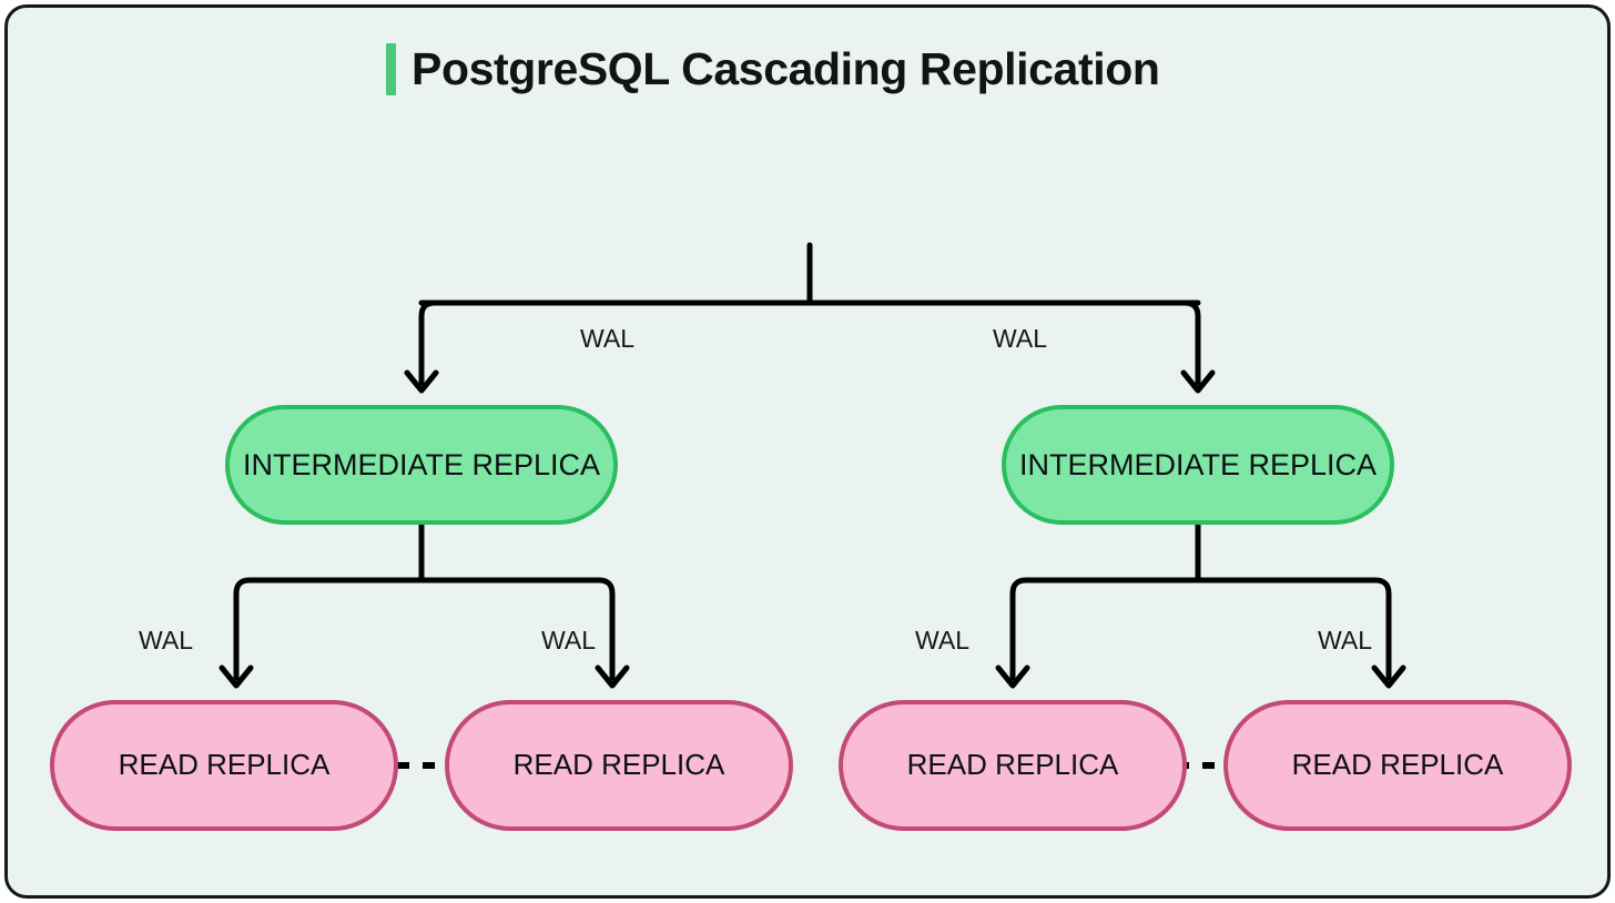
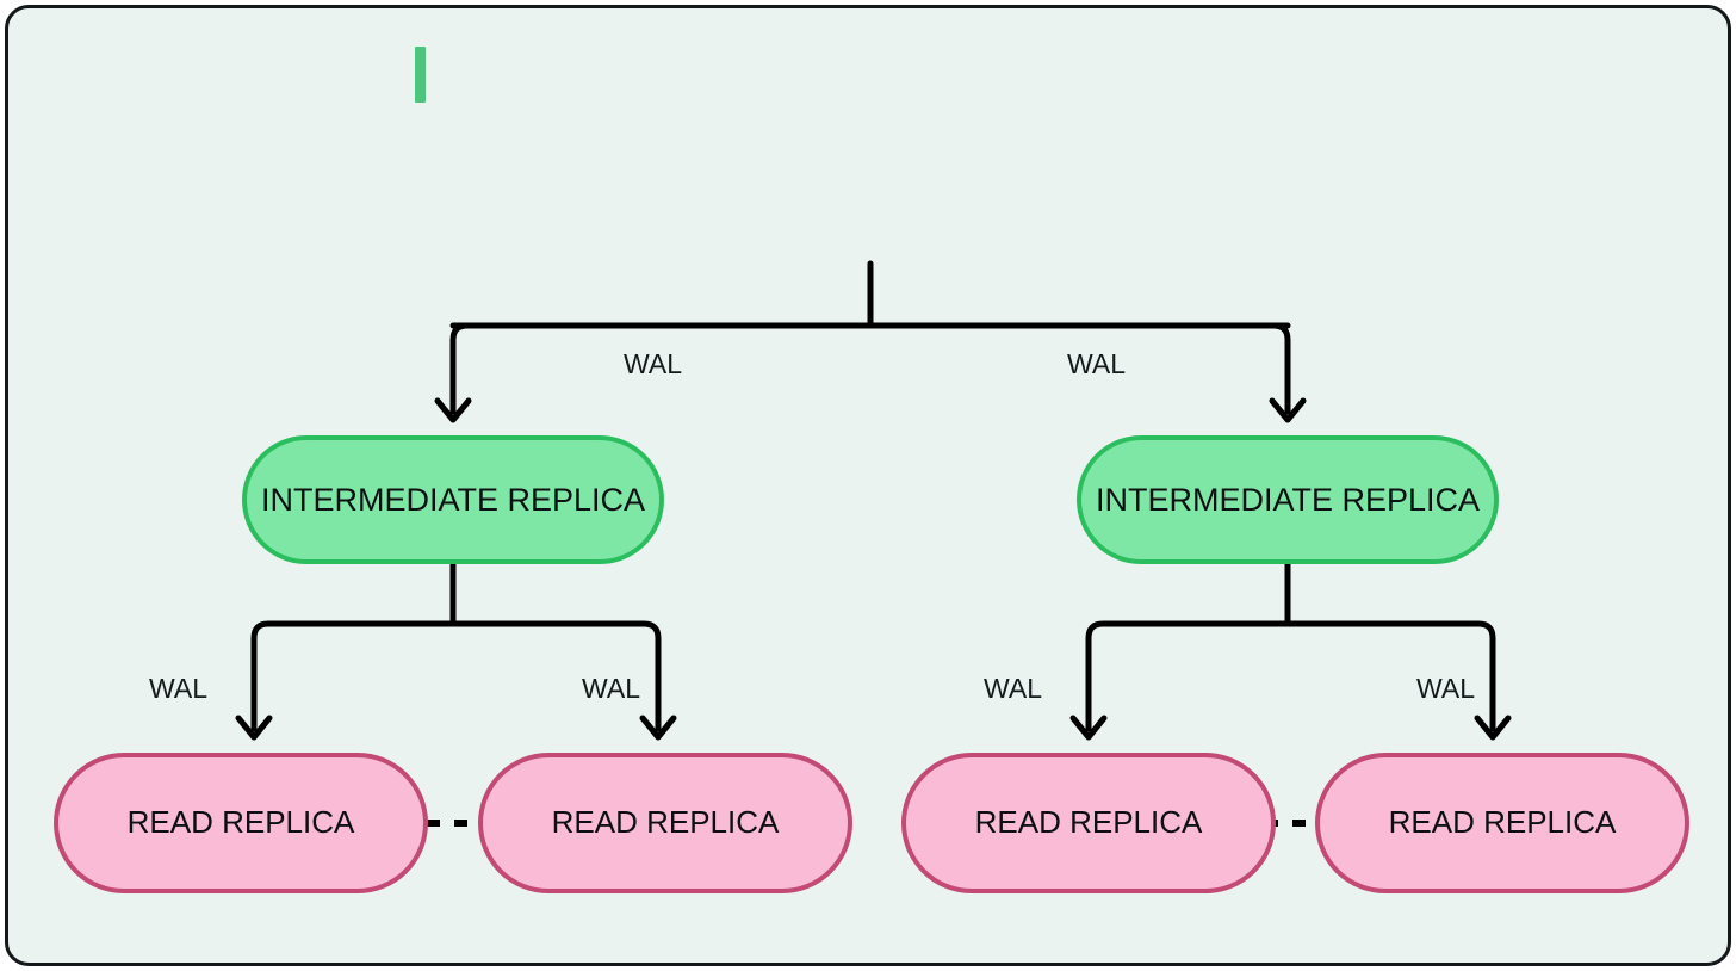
- PostgreSQL Cascading Replication
  INTERMEDIATE REPLICA
  INTERMEDIATE REPLICA
  READ REPLICA
  READ REPLICA
  READ REPLICA
  READ REPLICA
  WAL
  WAL
  WAL
  WAL
  WAL
  WAL
